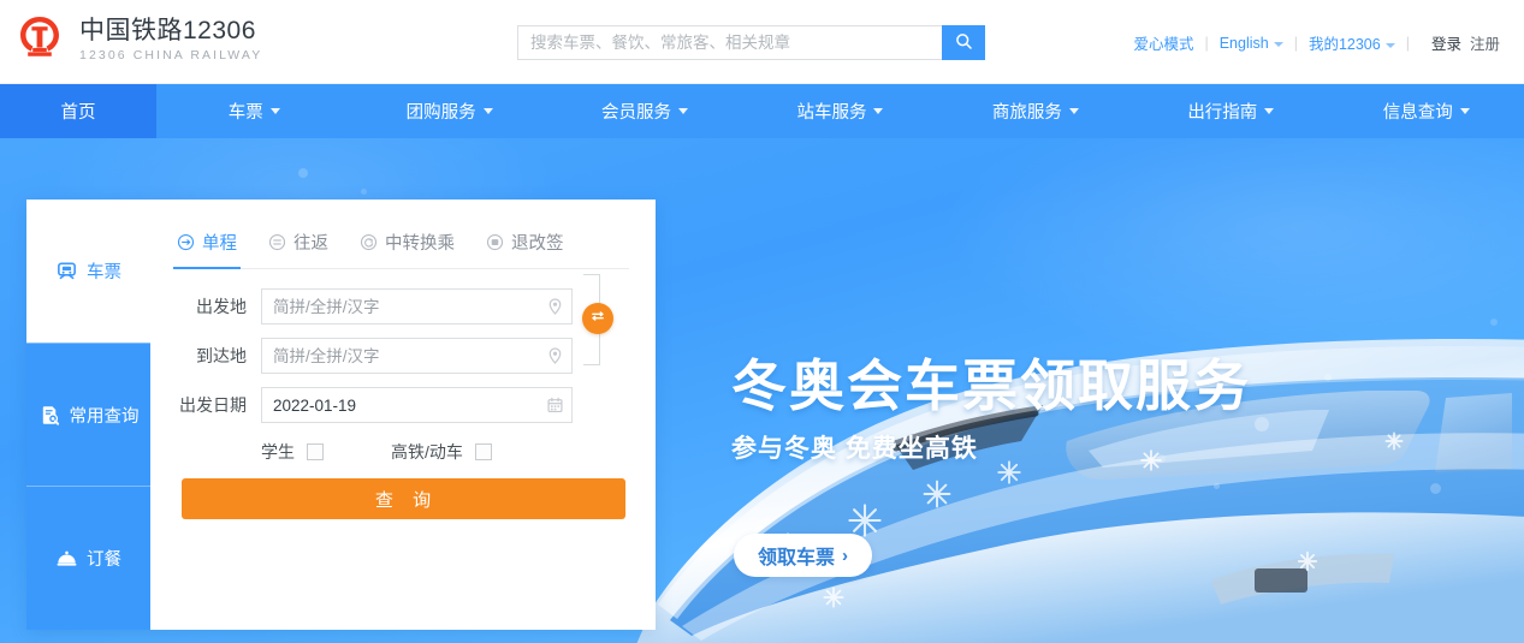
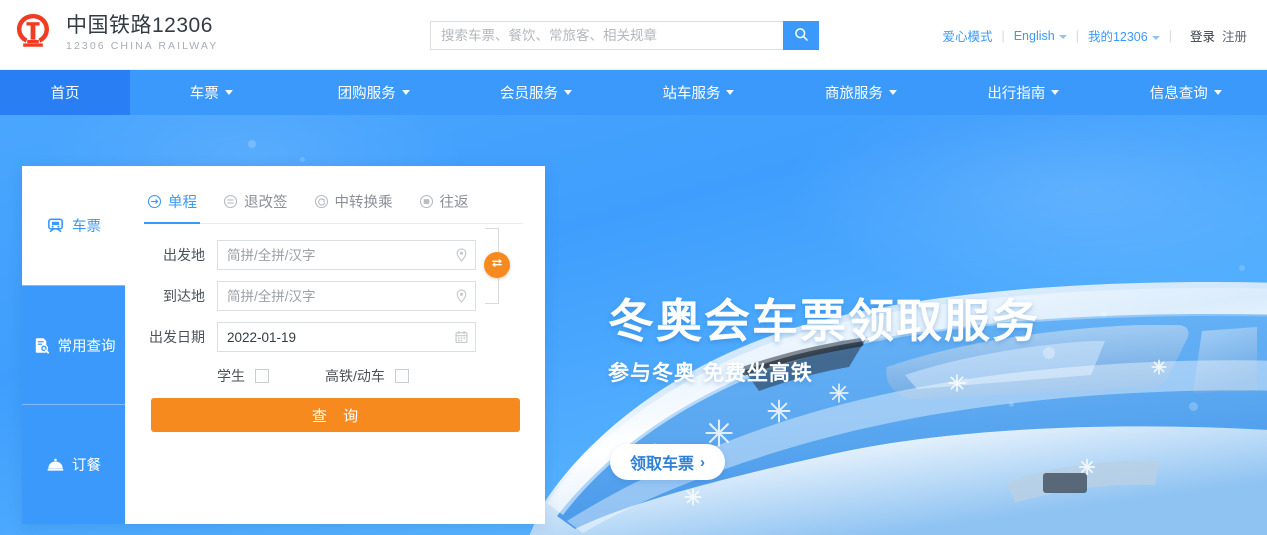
  中国铁路12306
  12306 CHINA RAILWAY
  搜索车票、餐饮、常旅客、相关规章
  爱心模式
  |
  English
  |
  我的12306
  |
  登录
  注册
  首页
  车票
  团购服务
  会员服务
  站车服务
  商旅服务
  出行指南
  信息查询
  冬奥会车票领取服务
  参与冬奥 免费坐高铁
  领取车票
  ›
  车票
  常用查询
  订餐
  单程
- 往返
+ 退改签
  中转换乘
- 退改签
+ 往返
  出发地
  简拼/全拼/汉字
  到达地
  简拼/全拼/汉字
  出发日期
  2022-01-19
  学生
  高铁/动车
  查 询
